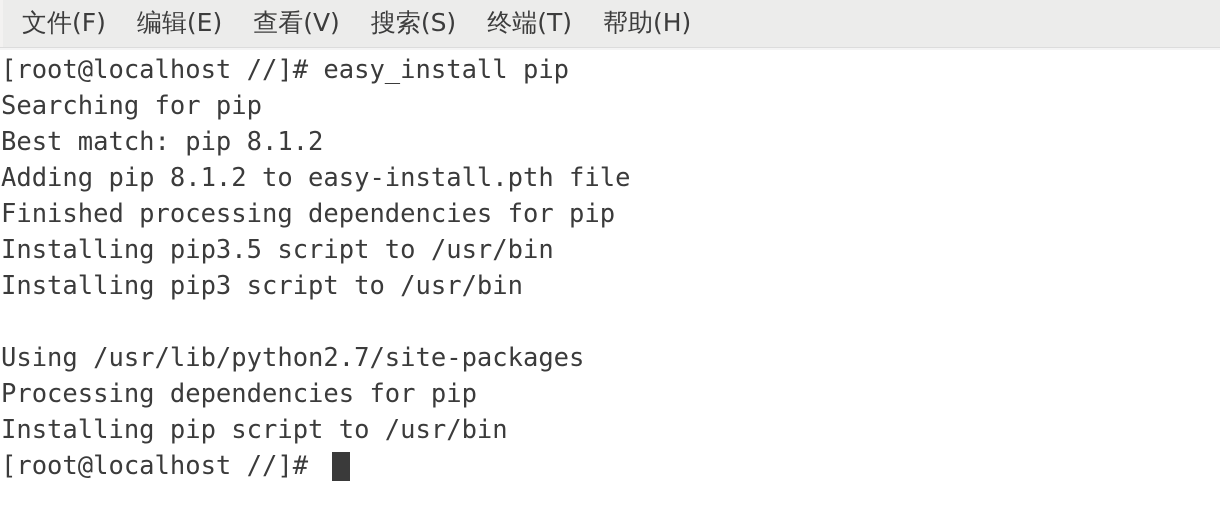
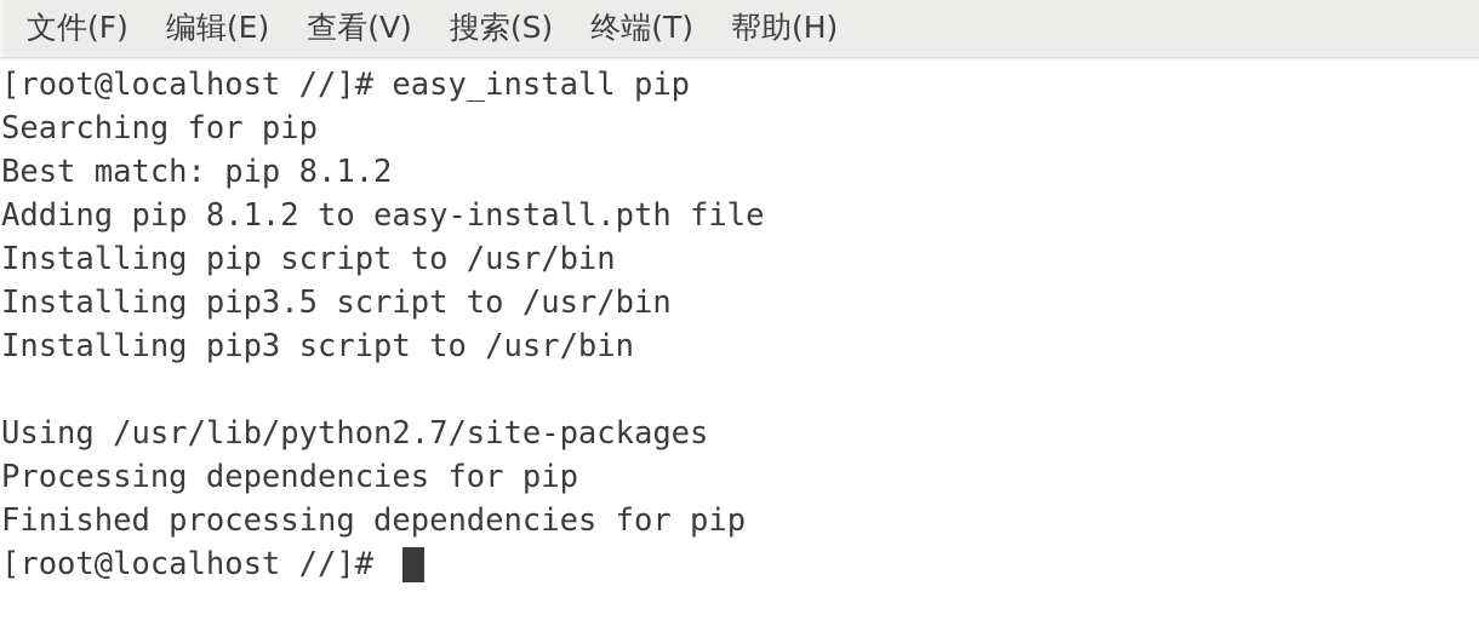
  文件(F)
  编辑(E)
  查看(V)
  搜索(S)
  终端(T)
  帮助(H)
  [root@localhost //]# easy_install pip
  Searching for pip
  Best match: pip 8.1.2
  Adding pip 8.1.2 to easy-install.pth file
- Finished processing dependencies for pip
+ Installing pip script to /usr/bin
  Installing pip3.5 script to /usr/bin
  Installing pip3 script to /usr/bin
  Using /usr/lib/python2.7/site-packages
  Processing dependencies for pip
- Installing pip script to /usr/bin
+ Finished processing dependencies for pip
  [root@localhost //]#
